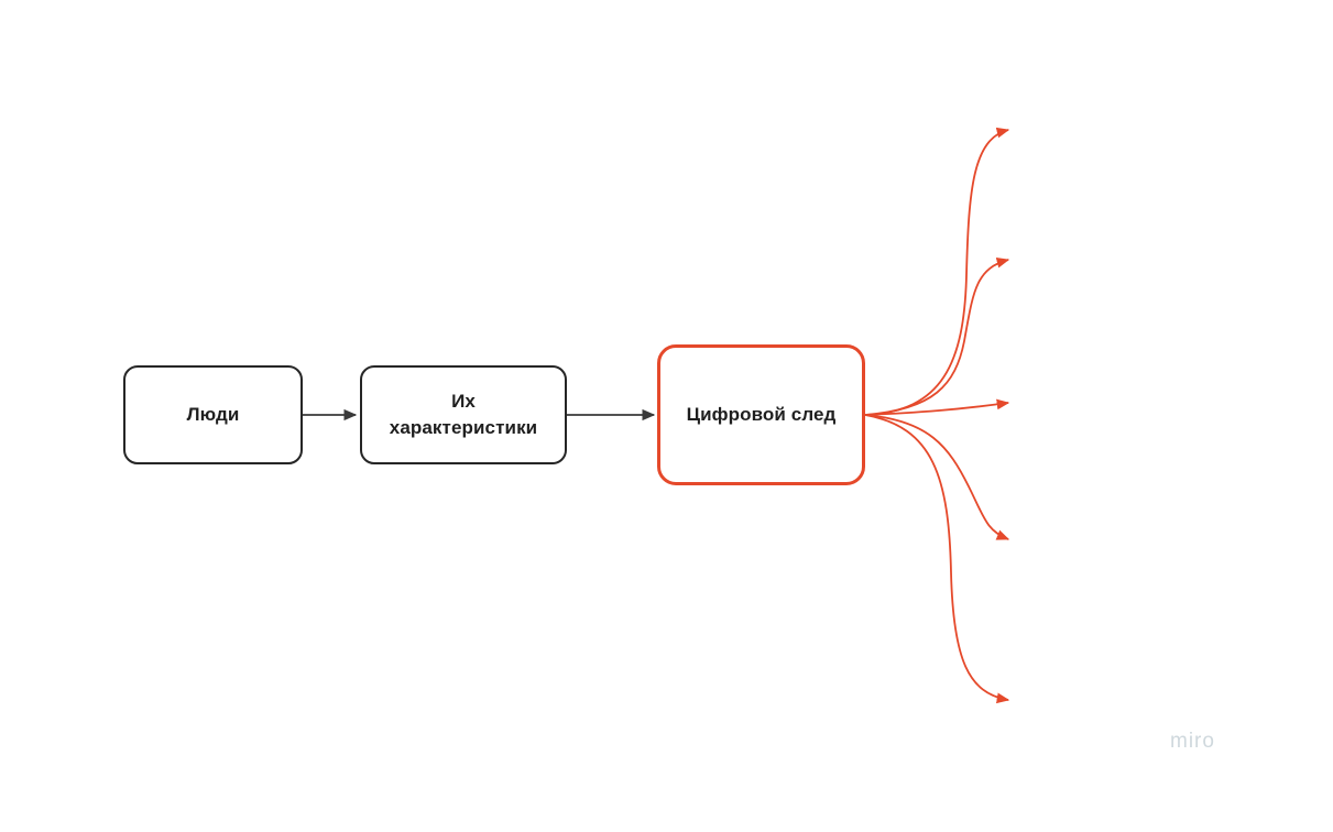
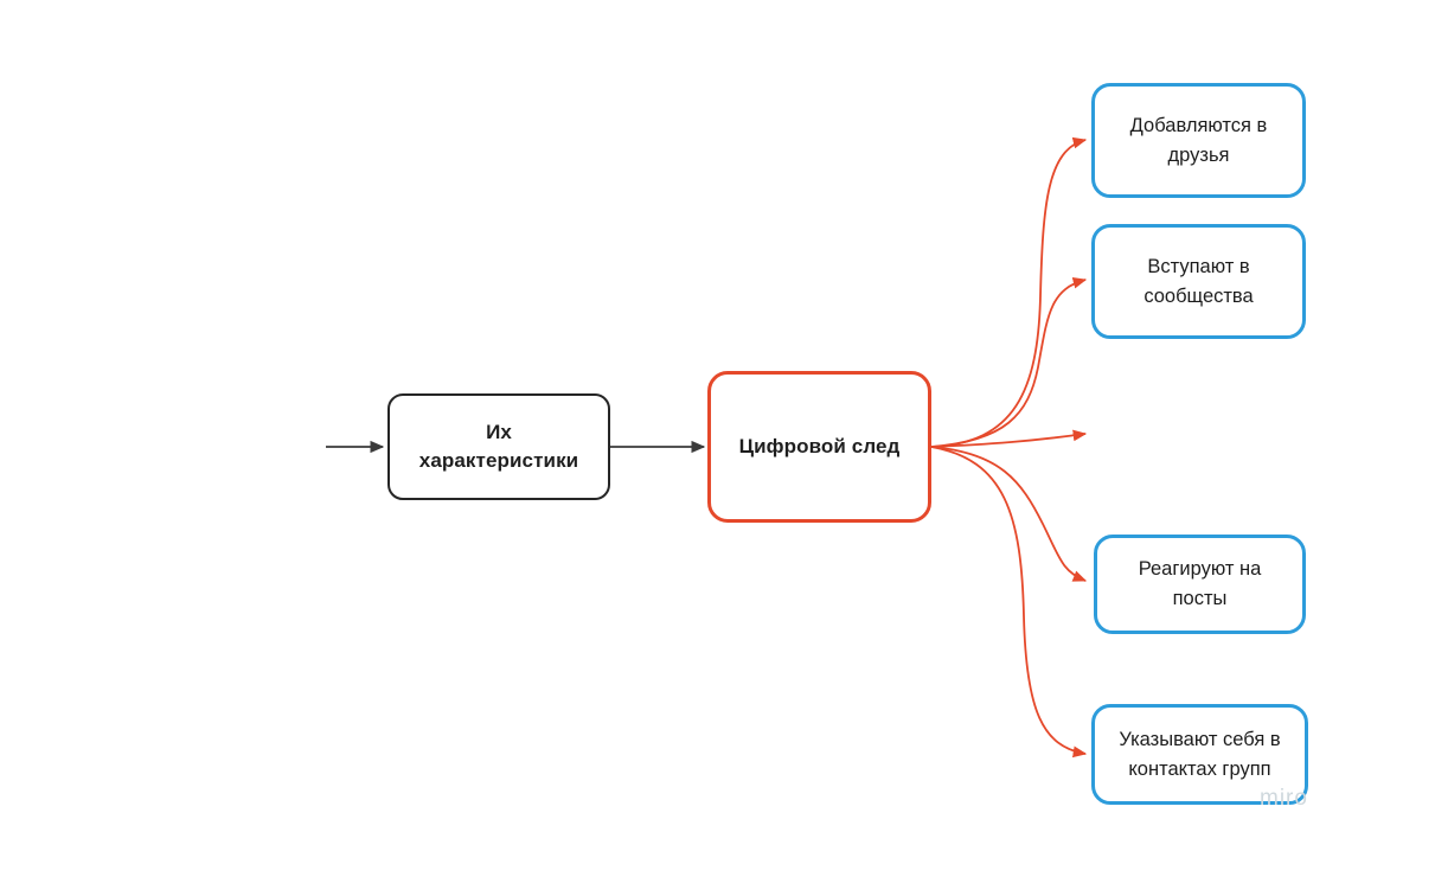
- Люди
  Их
  характеристики
  Цифровой след
+ Добавляются в
+ друзья
+ Вступают в
+ сообщества
+ Реагируют на
+ посты
+ Указывают себя в
+ контактах групп
  miro
